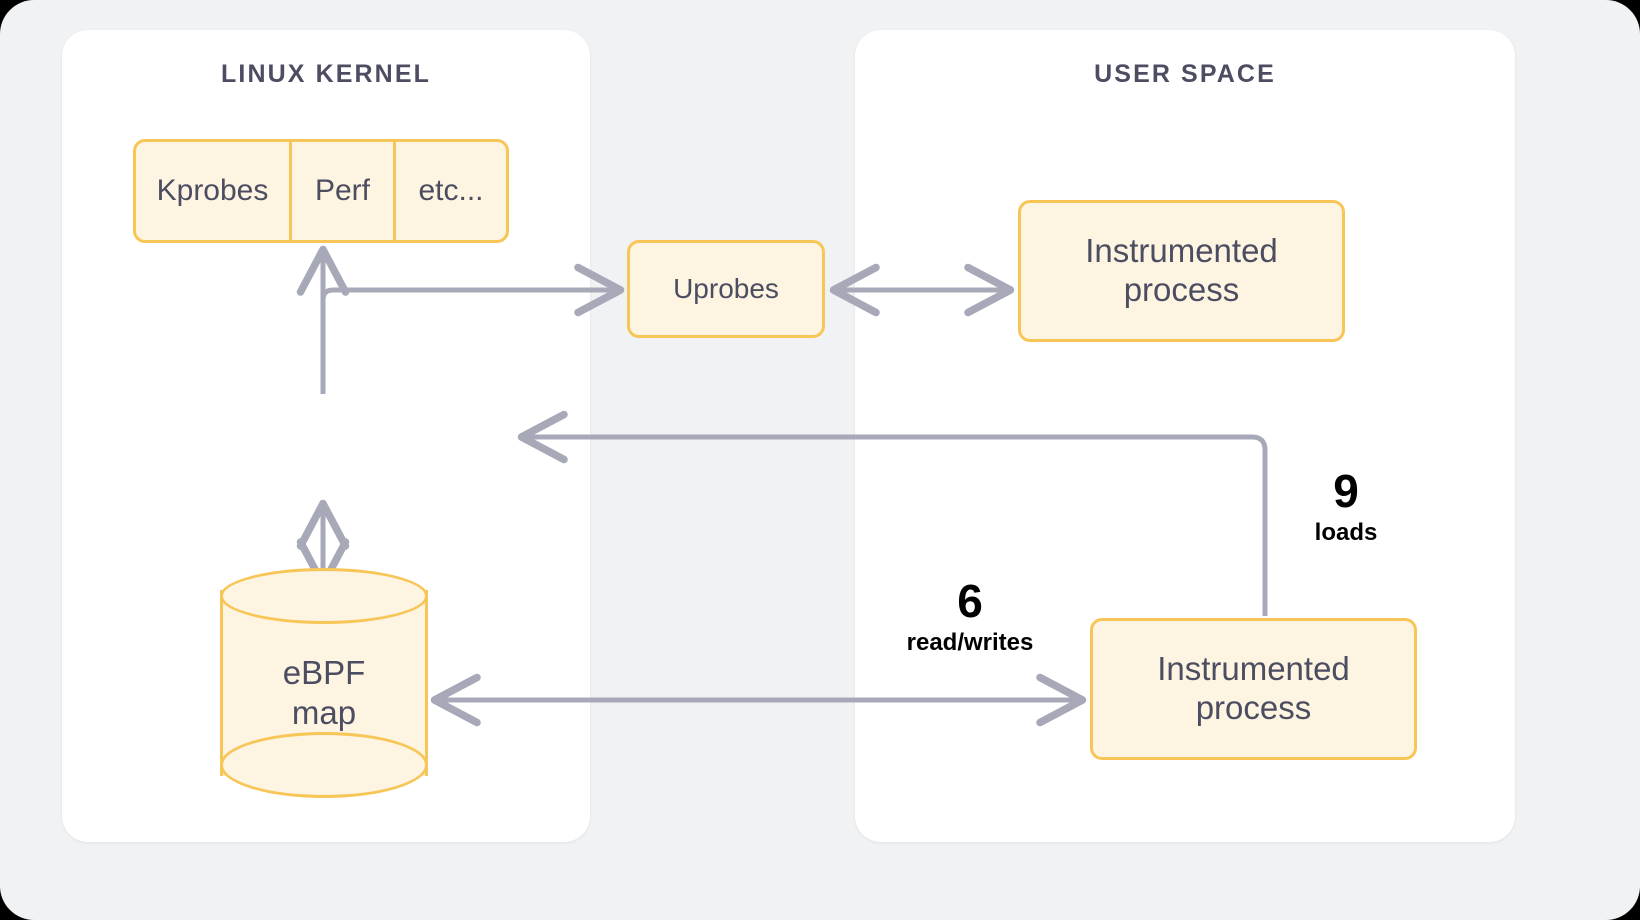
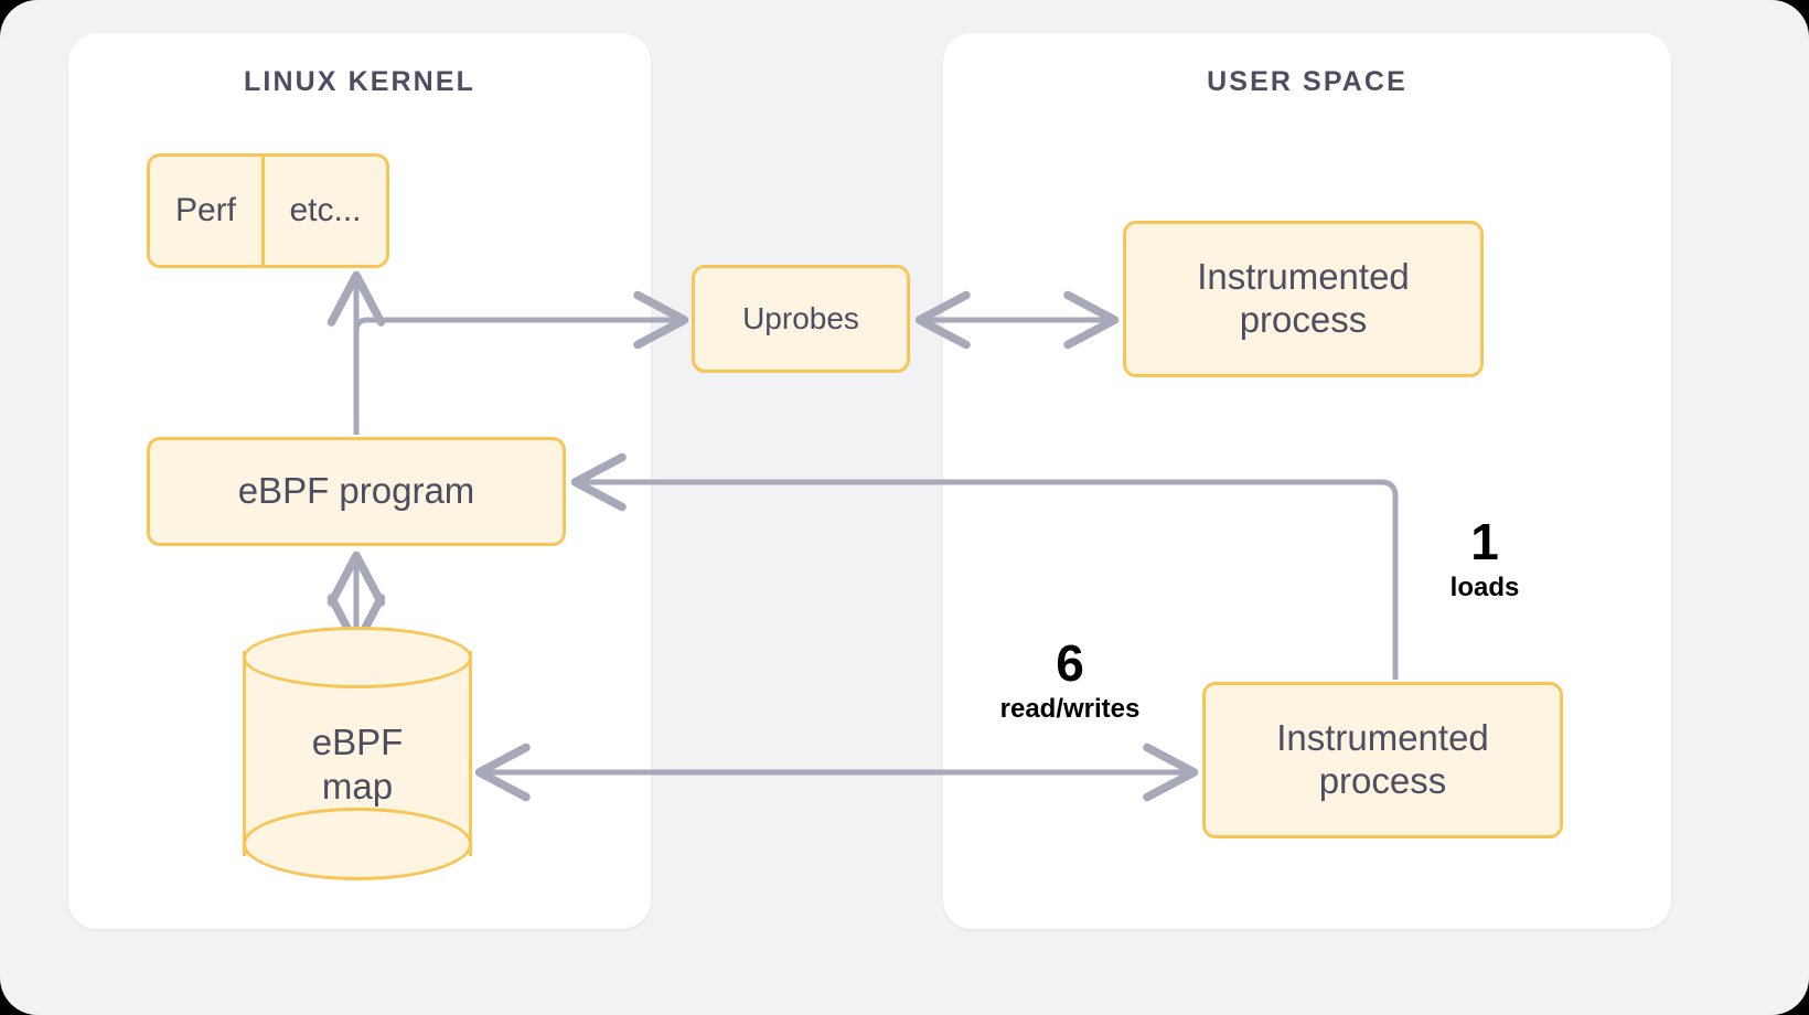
  LINUX KERNEL
  USER SPACE
- Kprobes
  Perf
  etc...
+ eBPF program
  eBPF
  map
  Uprobes
  Instrumented
  process
  Instrumented
  process
- 9
+ 1
  loads
  6
  read/writes
